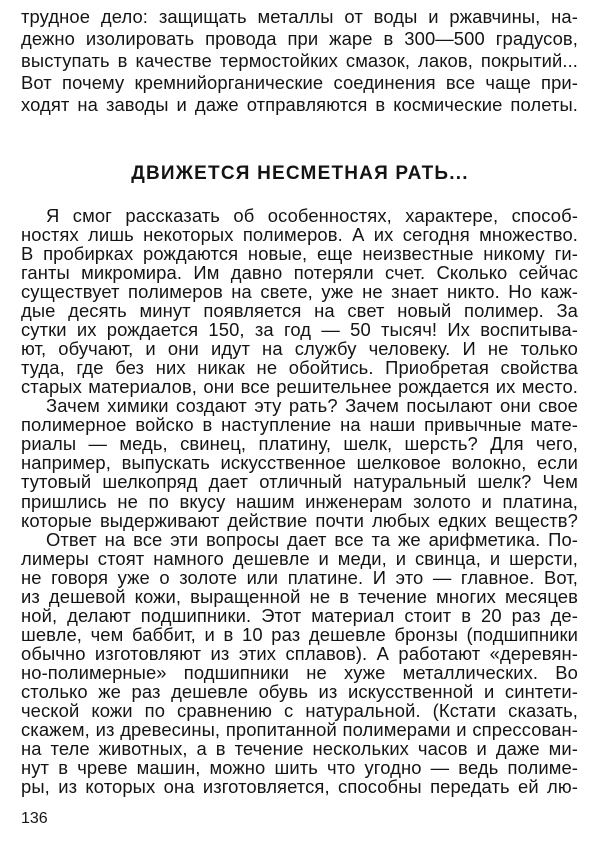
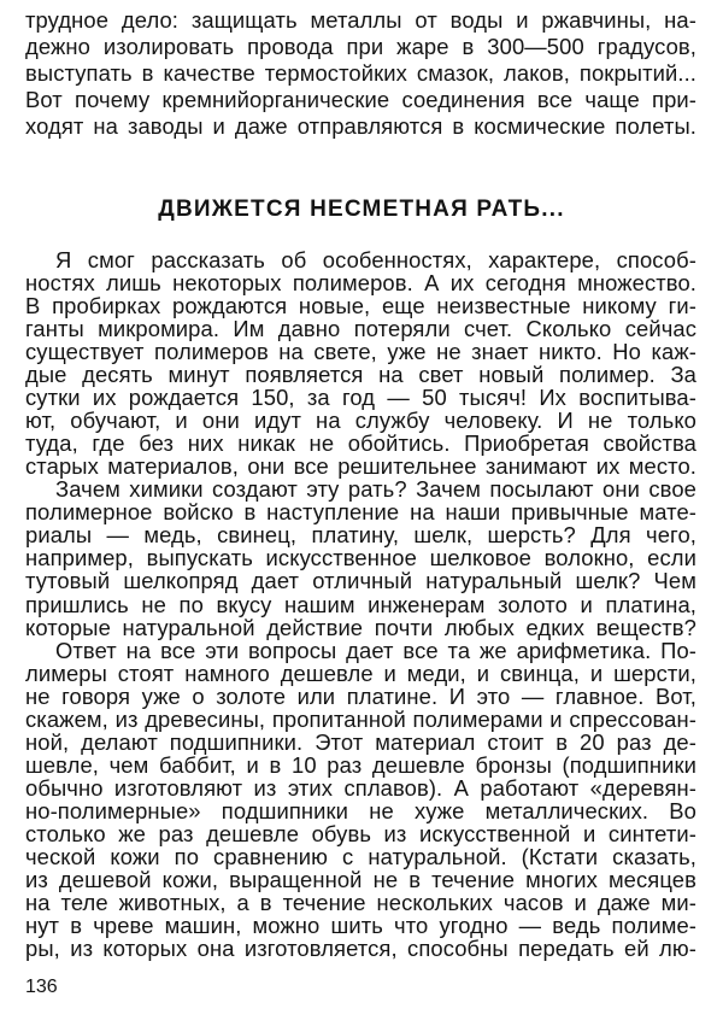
  трудное дело: защищать металлы от воды и ржавчины, на-
  дежно изолировать провода при жаре в 300—500 градусов,
  выступать в качестве термостойких смазок, лаков, покрытий...
  Вот почему кремнийорганические соединения все чаще при-
  ходят на заводы и даже отправляются в космические полеты.
  ДВИЖЕТСЯ НЕСМЕТНАЯ РАТЬ...
  Я смог рассказать об особенностях, характере, способ-
  ностях лишь некоторых полимеров. А их сегодня множество.
  В пробирках рождаются новые, еще неизвестные никому ги-
  ганты микромира. Им давно потеряли счет. Сколько сейчас
  существует полимеров на свете, уже не знает никто. Но каж-
  дые десять минут появляется на свет новый полимер. За
  сутки их рождается 150, за год — 50 тысяч! Их воспитыва-
  ют, обучают, и они идут на службу человеку. И не только
  туда, где без них никак не обойтись. Приобретая свойства
- старых материалов, они все решительнее рождается их место.
+ старых материалов, они все решительнее занимают их место.
  Зачем химики создают эту рать? Зачем посылают они свое
  полимерное войско в наступление на наши привычные мате-
  риалы — медь, свинец, платину, шелк, шерсть? Для чего,
  например, выпускать искусственное шелковое волокно, если
  тутовый шелкопряд дает отличный натуральный шелк? Чем
  пришлись не по вкусу нашим инженерам золото и платина,
- которые выдерживают действие почти любых едких веществ?
+ которые натуральной действие почти любых едких веществ?
  Ответ на все эти вопросы дает все та же арифметика. По-
  лимеры стоят намного дешевле и меди, и свинца, и шерсти,
  не говоря уже о золоте или платине. И это — главное. Вот,
- из дешевой кожи, выращенной не в течение многих месяцев
+ скажем, из древесины, пропитанной полимерами и спрессован-
  ной, делают подшипники. Этот материал стоит в 20 раз де-
  шевле, чем баббит, и в 10 раз дешевле бронзы (подшипники
  обычно изготовляют из этих сплавов). А работают «деревян-
  но-полимерные» подшипники не хуже металлических. Во
  столько же раз дешевле обувь из искусственной и синтети-
  ческой кожи по сравнению с натуральной. (Кстати сказать,
- скажем, из древесины, пропитанной полимерами и спрессован-
+ из дешевой кожи, выращенной не в течение многих месяцев
  на теле животных, а в течение нескольких часов и даже ми-
  нут в чреве машин, можно шить что угодно — ведь полиме-
  ры, из которых она изготовляется, способны передать ей лю-
  136
